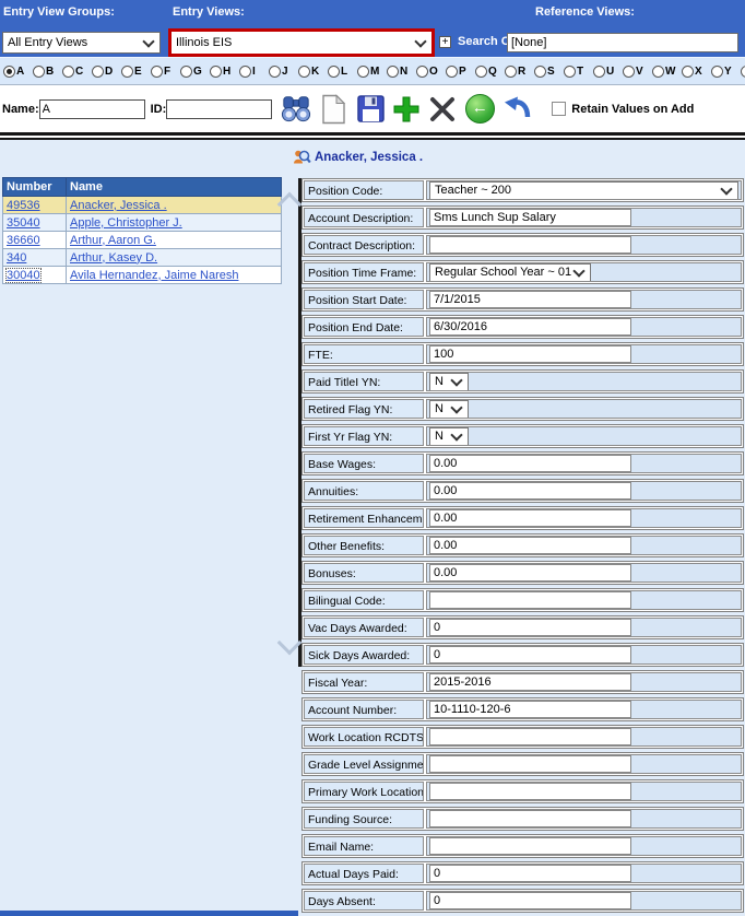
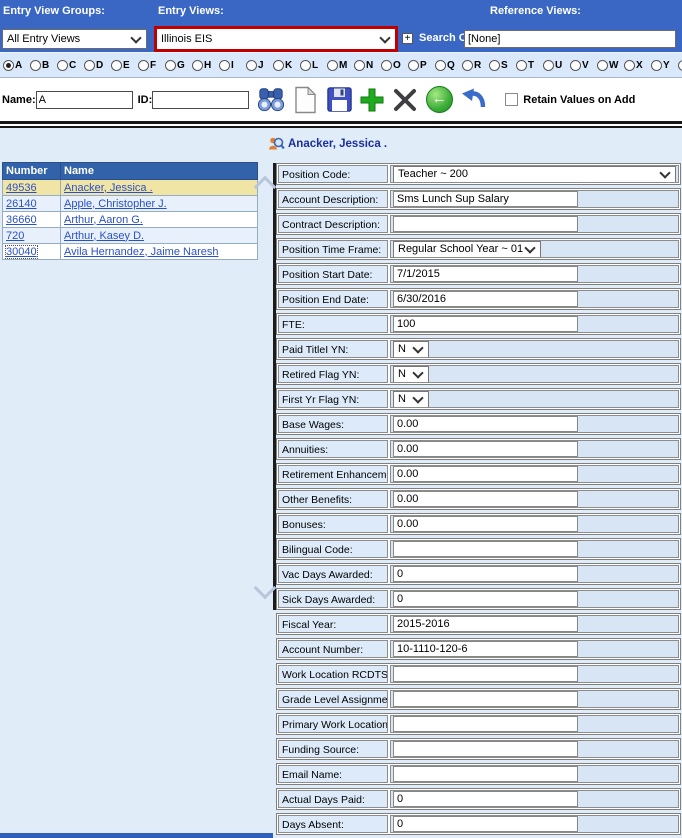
  Entry View Groups:
  Entry Views:
  Reference Views:
  All Entry Views
  Illinois EIS
  +
  [None]
  A
  B
  C
  D
  E
  F
  G
  H
  I
  J
  K
  L
  M
  N
  O
  P
  Q
  R
  S
  T
  U
  V
  W
  X
  Y
  Name:
  A
  ID:
  ←
  Retain Values on Add
  Anacker, Jessica .
  Number	Name
  49536	Anacker, Jessica .
- 35040	Apple, Christopher J.
+ 26140	Apple, Christopher J.
  36660	Arthur, Aaron G.
- 340	Arthur, Kasey D.
+ 720	Arthur, Kasey D.
  30040	Avila Hernandez, Jaime Naresh
  Position Code:
  Teacher ~ 200
  Account Description:
  Sms Lunch Sup Salary
  Contract Description:
  Position Time Frame:
  Regular School Year ~ 01
  Position Start Date:
  7/1/2015
  Position End Date:
  6/30/2016
  FTE:
  100
  Paid TitleI YN:
  N
  Retired Flag YN:
  N
  First Yr Flag YN:
  N
  Base Wages:
  0.00
  Annuities:
  0.00
  Retirement Enhancem
  0.00
  Other Benefits:
  0.00
  Bonuses:
  0.00
  Bilingual Code:
  Vac Days Awarded:
  0
  Sick Days Awarded:
  0
  Fiscal Year:
  2015-2016
  Account Number:
  10-1110-120-6
  Work Location RCDTS
  Grade Level Assignme
  Primary Work Location
  Funding Source:
  Email Name:
  Actual Days Paid:
  0
  Days Absent:
  0
